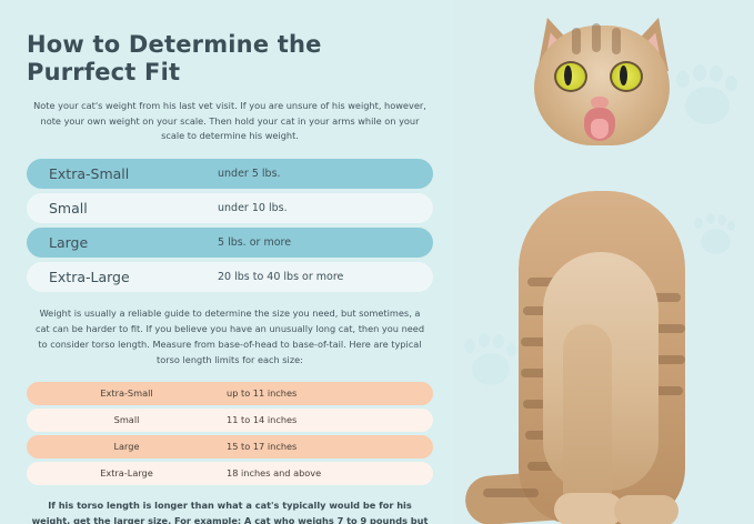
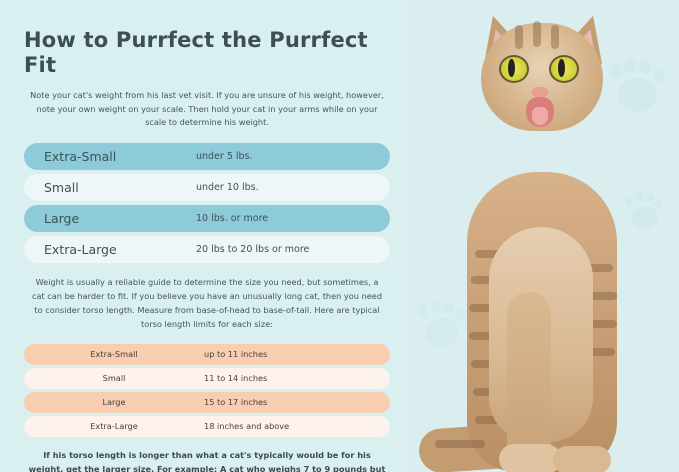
- How to Determine the Purrfect Fit
+ How to Purrfect the Purrfect Fit
  Note your cat's weight from his last vet visit. If you are unsure of his weight, however, note your own weight on your scale. Then hold your cat in your arms while on your scale to determine his weight.
  Extra-Small
  under 5 lbs.
  Small
  under 10 lbs.
  Large
- 5 lbs. or more
+ 10 lbs. or more
  Extra-Large
- 20 lbs to 40 lbs or more
+ 20 lbs to 20 lbs or more
  Weight is usually a reliable guide to determine the size you need, but sometimes, a cat can be harder to fit. If you believe you have an unusually long cat, then you need to consider torso length. Measure from base-of-head to base-of-tail. Here are typical torso length limits for each size:
  Extra-Small
  up to 11 inches
  Small
  11 to 14 inches
  Large
  15 to 17 inches
  Extra-Large
  18 inches and above
  If his torso length is longer than what a cat's typically would be for his weight, get the larger size. For example: A cat who weighs 7 to 9 pounds but
